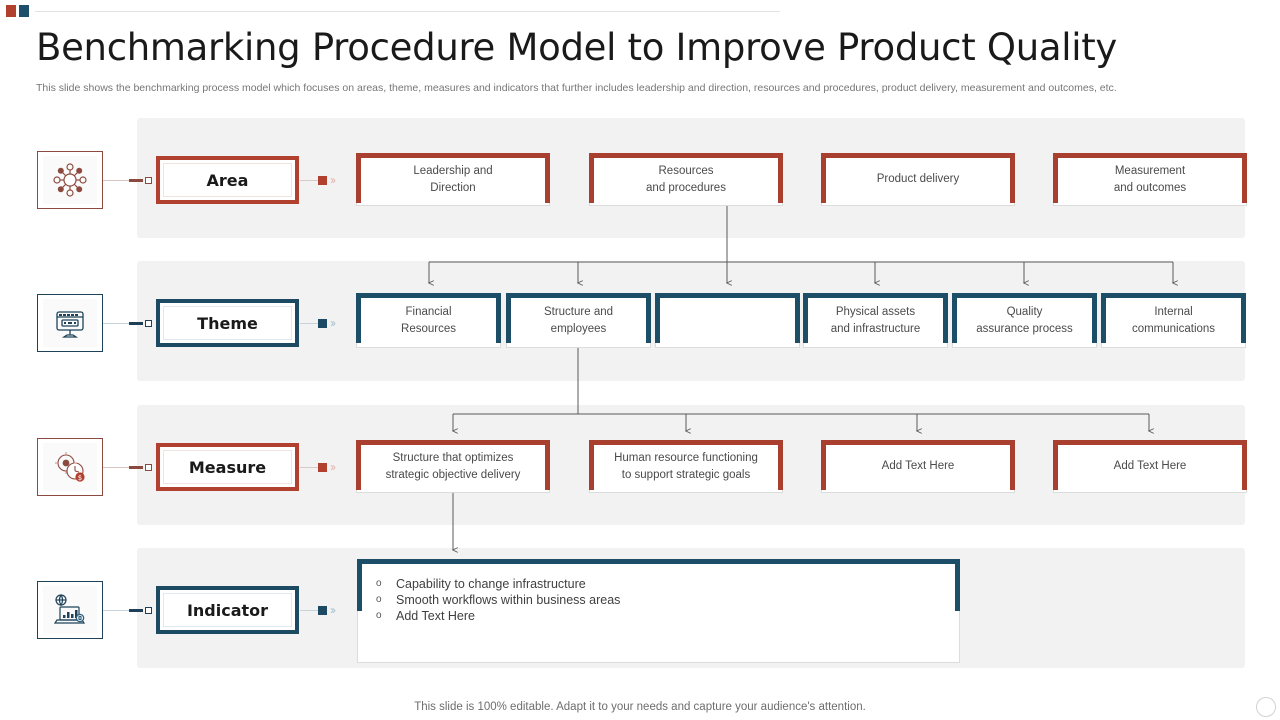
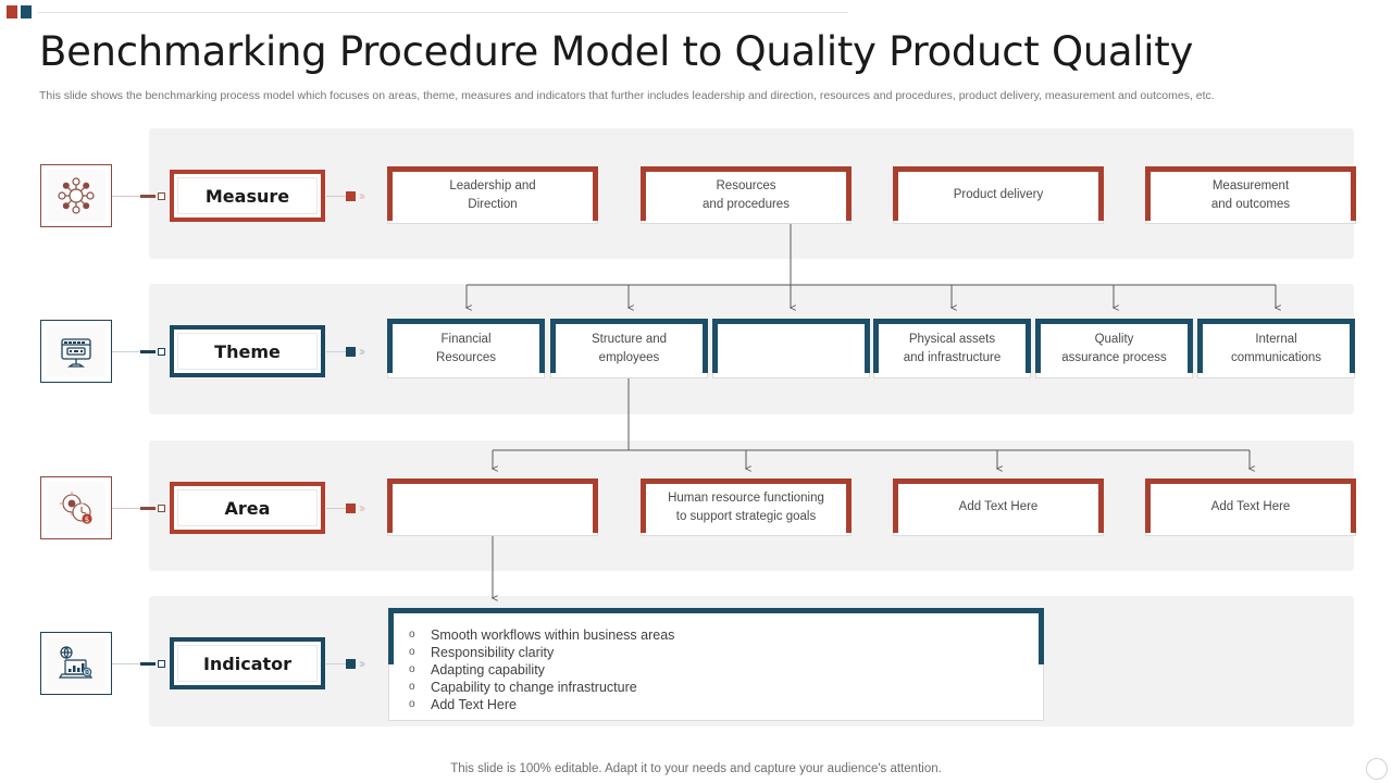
- Benchmarking Procedure Model to Improve Product Quality
+ Benchmarking Procedure Model to Quality Product Quality
  This slide shows the benchmarking process model which focuses on areas, theme, measures and indicators that further includes leadership and direction, resources and procedures, product delivery, measurement and outcomes, etc.
- Area
+ Measure
  ››
  Leadership and
  Direction
  Resources
  and procedures
  Product delivery
  Measurement
  and outcomes
  Theme
  ››
  Financial
  Resources
  Structure and
  employees
  Physical assets
  and infrastructure
  Quality
  assurance process
  Internal
  communications
  $
- Measure
+ Area
  ››
- Structure that optimizes
- strategic objective delivery
  Human resource functioning
  to support strategic goals
  Add Text Here
  Add Text Here
  Indicator
  ››
- Capability to change infrastructure
+ Smooth workflows within business areas
+ Responsibility clarity
+ Adapting capability
- Smooth workflows within business areas
+ Capability to change infrastructure
  Add Text Here
  This slide is 100% editable. Adapt it to your needs and capture your audience's attention.
